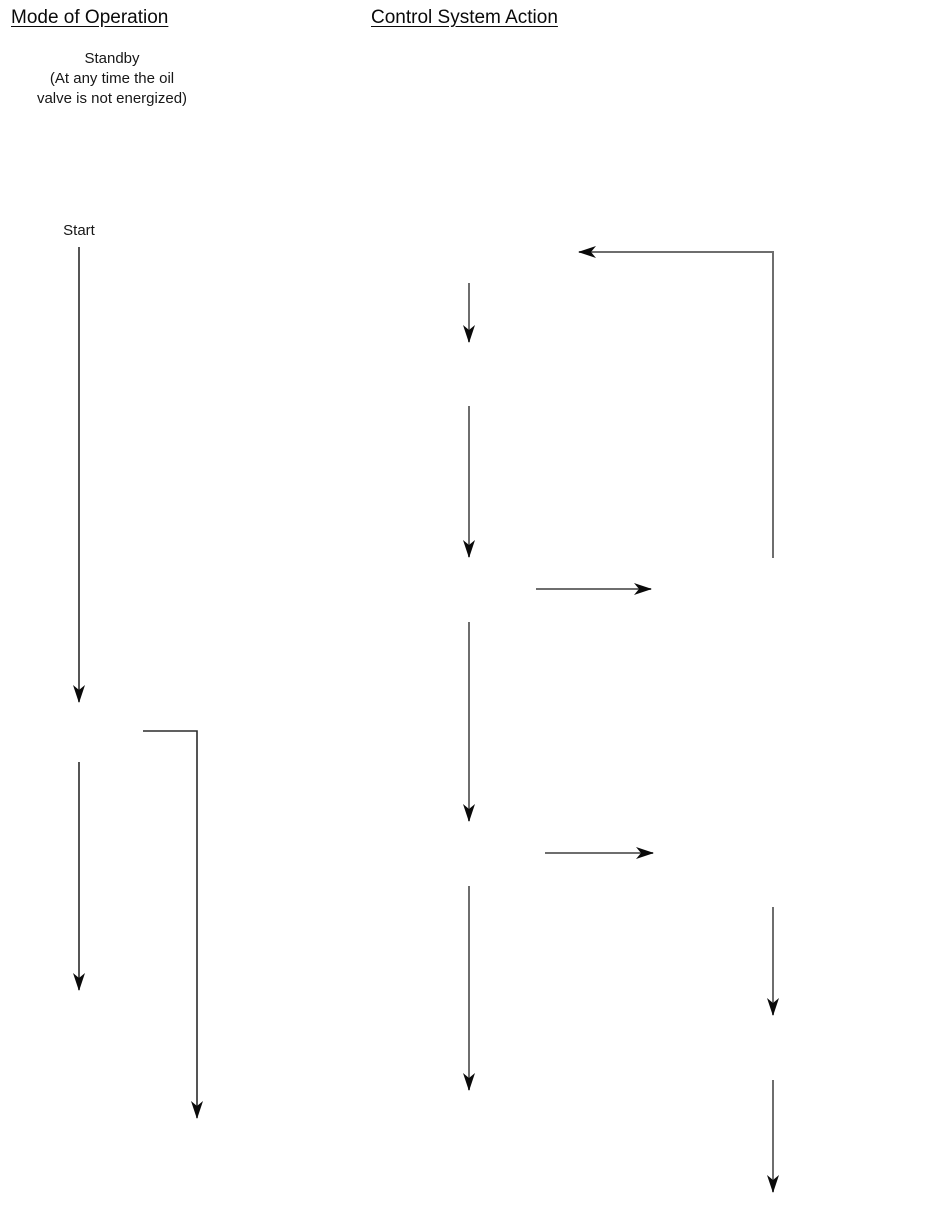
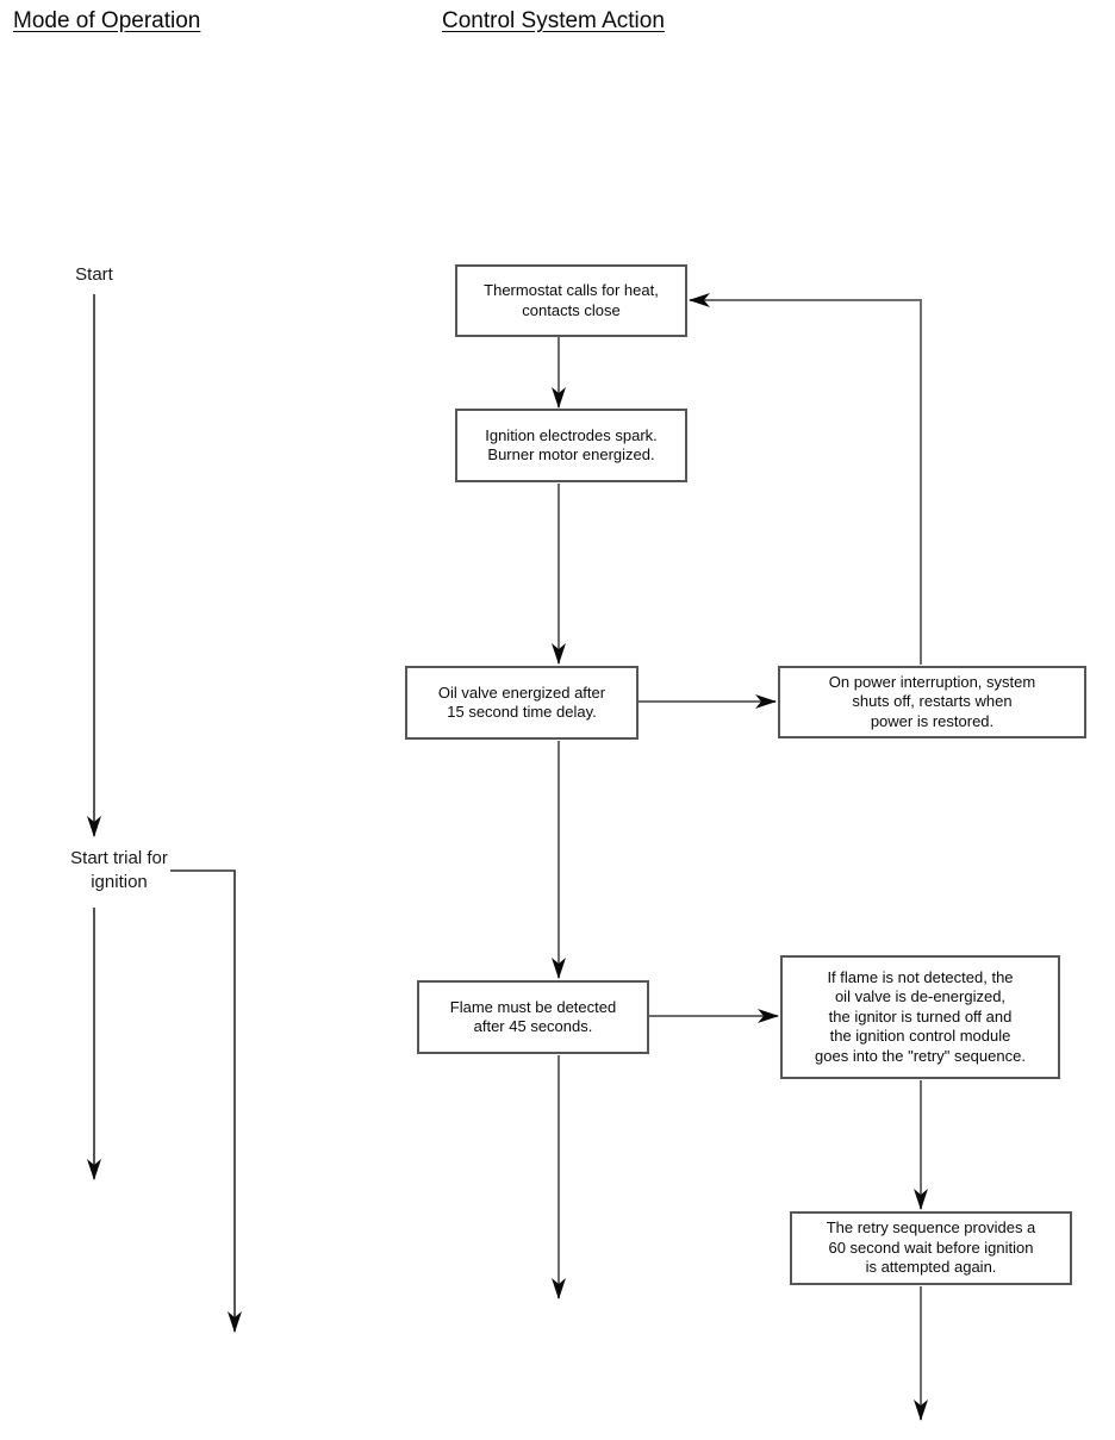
  Mode of Operation
  Control System Action
- Standby
- (At any time the oil
- valve is not energized)
  Start
+ Start trial for
+ ignition
+ Thermostat calls for heat,
+ contacts close
+ Ignition electrodes spark.
+ Burner motor energized.
+ Oil valve energized after
+ 15 second time delay.
+ On power interruption, system
+ shuts off, restarts when
+ power is restored.
+ Flame must be detected
+ after 45 seconds.
+ If flame is not detected, the
+ oil valve is de-energized,
+ the ignitor is turned off and
+ the ignition control module
+ goes into the "retry" sequence.
+ The retry sequence provides a
+ 60 second wait before ignition
+ is attempted again.
